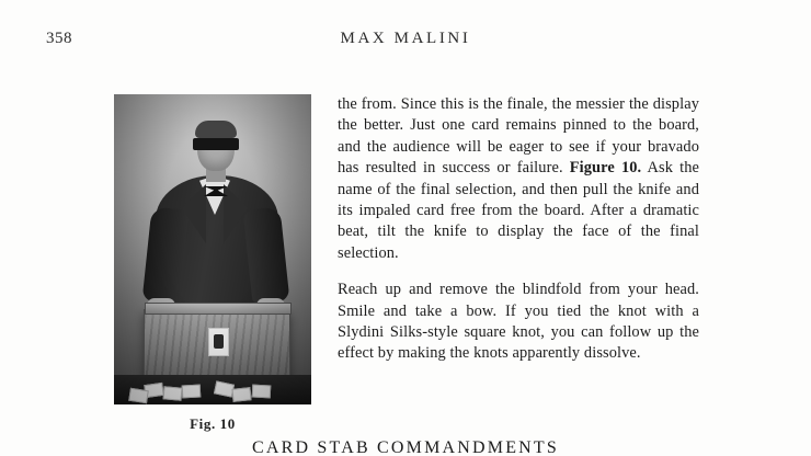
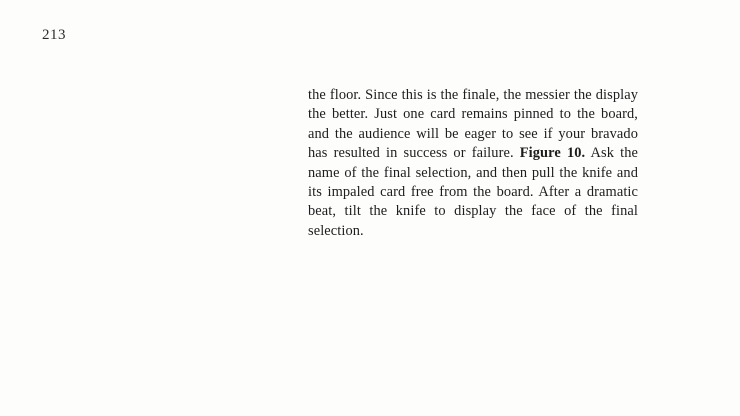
- 358
+ 213
- MAX MALINI
- Fig. 10
- the from. Since this is the finale, the messier the display the better. Just one card remains pinned to the board, and the audience will be eager to see if your bravado has resulted in success or failure. Figure 10. Ask the name of the final selection, and then pull the knife and its impaled card free from the board. After a dramatic beat, tilt the knife to display the face of the final selection.
+ the floor. Since this is the finale, the messier the display the better. Just one card remains pinned to the board, and the audience will be eager to see if your bravado has resulted in success or failure. Figure 10. Ask the name of the final selection, and then pull the knife and its impaled card free from the board. After a dramatic beat, tilt the knife to display the face of the final selection.
- Reach up and remove the blindfold from your head. Smile and take a bow. If you tied the knot with a Slydini Silks-style square knot, you can follow up the effect by making the knots apparently dissolve.
- CARD STAB COMMANDMENTS
